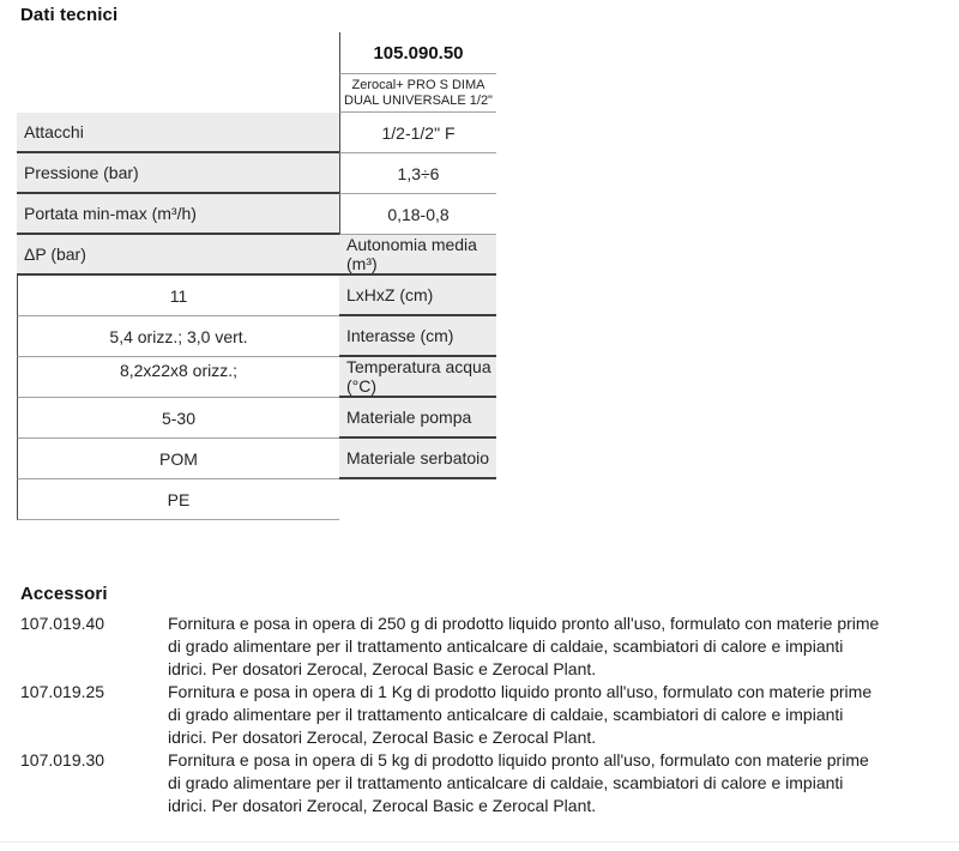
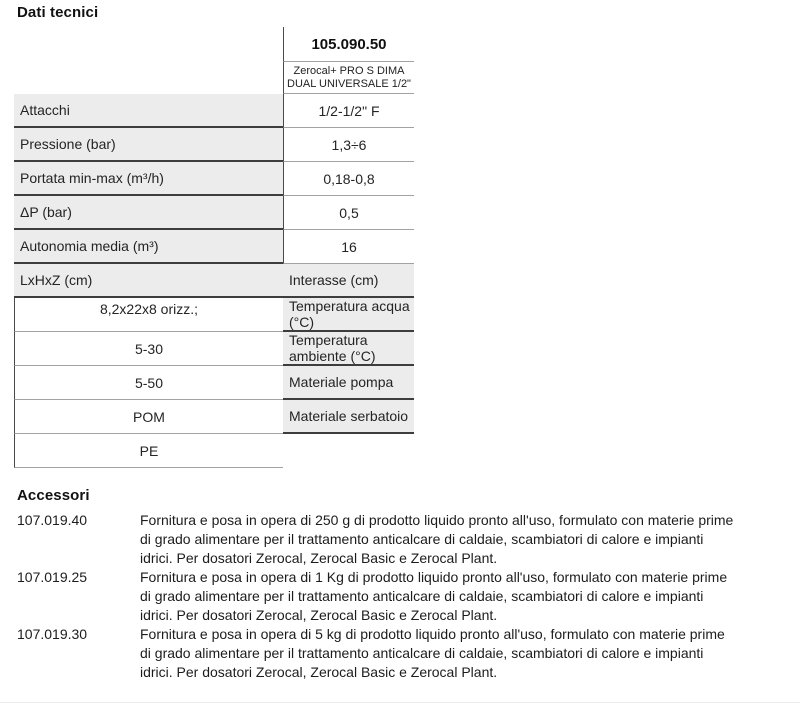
  Dati tecnici
  105.090.50
  Zerocal+ PRO S DIMA
  DUAL UNIVERSALE 1/2"
  Attacchi
  1/2-1/2" F
  Pressione (bar)
  1,3÷6
  Portata min-max (m³/h)
  0,18-0,8
  ΔP (bar)
+ 0,5
  Autonomia media (m³)
- 11
+ 16
  LxHxZ (cm)
- 5,4 orizz.; 3,0 vert.
  Interasse (cm)
  8,2x22x8 orizz.;
  Temperatura acqua (°C)
  5-30
+ Temperatura ambiente (°C)
+ 5-50
  Materiale pompa
  POM
  Materiale serbatoio
  PE
  Accessori
  107.019.40
  Fornitura e posa in opera di 250 g di prodotto liquido pronto all'uso, formulato con materie prime
  di grado alimentare per il trattamento anticalcare di caldaie, scambiatori di calore e impianti
  idrici. Per dosatori Zerocal, Zerocal Basic e Zerocal Plant.
  107.019.25
  Fornitura e posa in opera di 1 Kg di prodotto liquido pronto all'uso, formulato con materie prime
  di grado alimentare per il trattamento anticalcare di caldaie, scambiatori di calore e impianti
  idrici. Per dosatori Zerocal, Zerocal Basic e Zerocal Plant.
  107.019.30
  Fornitura e posa in opera di 5 kg di prodotto liquido pronto all'uso, formulato con materie prime
  di grado alimentare per il trattamento anticalcare di caldaie, scambiatori di calore e impianti
  idrici. Per dosatori Zerocal, Zerocal Basic e Zerocal Plant.
